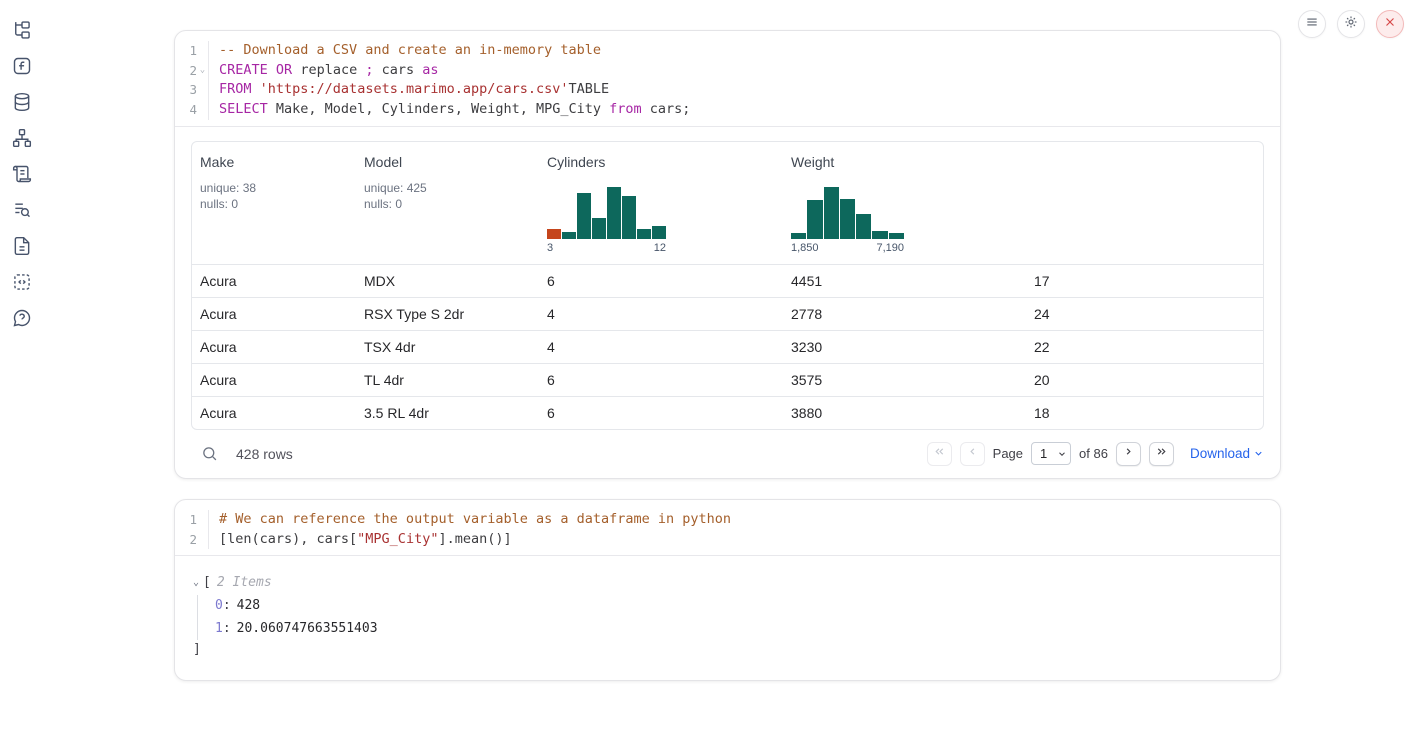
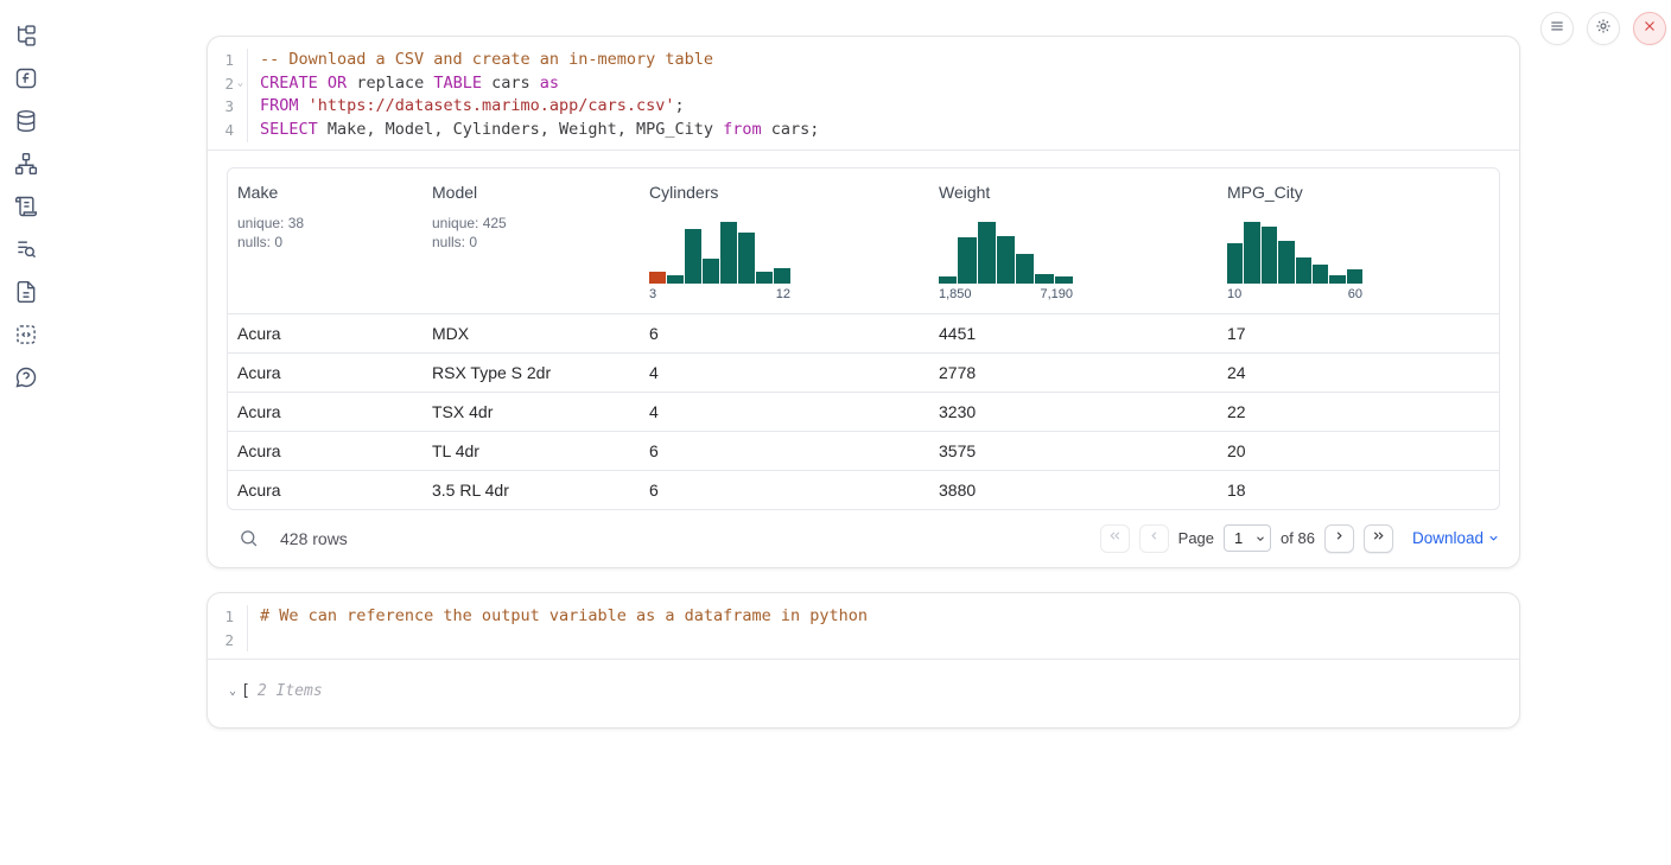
  1
  -- Download a CSV and create an in-memory table
  2
  ⌄
- CREATE OR replace ; cars as
+ CREATE OR replace TABLE cars as
  3
- FROM 'https://datasets.marimo.app/cars.csv'TABLE
+ FROM 'https://datasets.marimo.app/cars.csv';
  4
  SELECT Make, Model, Cylinders, Weight, MPG_City from cars;
  Make
  unique: 38
  nulls: 0
  Model
  unique: 425
  nulls: 0
  Cylinders
  3
  12
  Weight
  1,850
  7,190
+ MPG_City
+ 10
+ 60
  Acura
  MDX
  6
  4451
  17
  Acura
  RSX Type S 2dr
  4
  2778
  24
  Acura
  TSX 4dr
  4
  3230
  22
  Acura
  TL 4dr
  6
  3575
  20
  Acura
  3.5 RL 4dr
  6
  3880
  18
  428 rows
  Page
  1
  of 86
  Download
  1
  # We can reference the output variable as a dataframe in python
  2
- [len(cars), cars["MPG_City"].mean()]
  ⌄
  [
  2 Items
- 0: 428
- 1: 20.060747663551403
- ]
